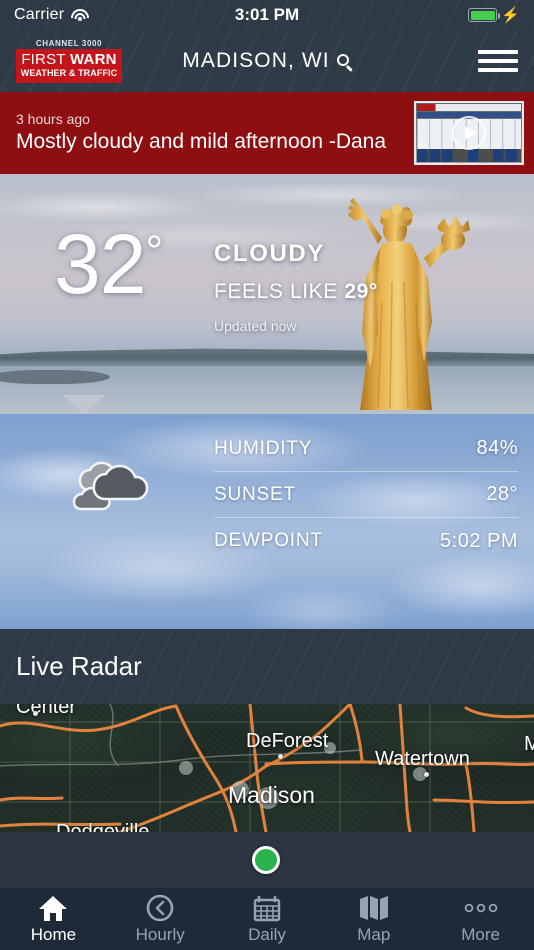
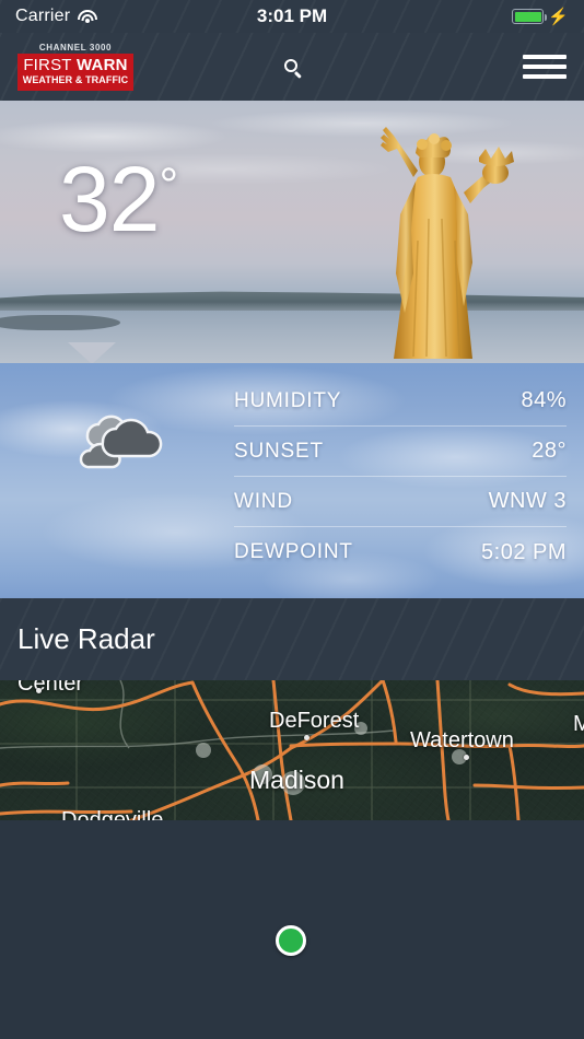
  Carrier
  3:01 PM
  ⚡
  CHANNEL 3000
  FIRST WARN
  WEATHER & TRAFFIC
- MADISON, WI
- 3 hours ago
- Mostly cloudy and mild afternoon -Dana
  32°
- CLOUDY
- FEELS LIKE 29°
- Updated now
  HUMIDITY
  84%
  SUNSET
  28°
+ WIND
+ WNW 3
  DEWPOINT
  5:02 PM
  Live Radar
  Center
  DeForest
  Watertown
  Madison
  M
- Home
- Hourly
- Daily
- Map
- More
